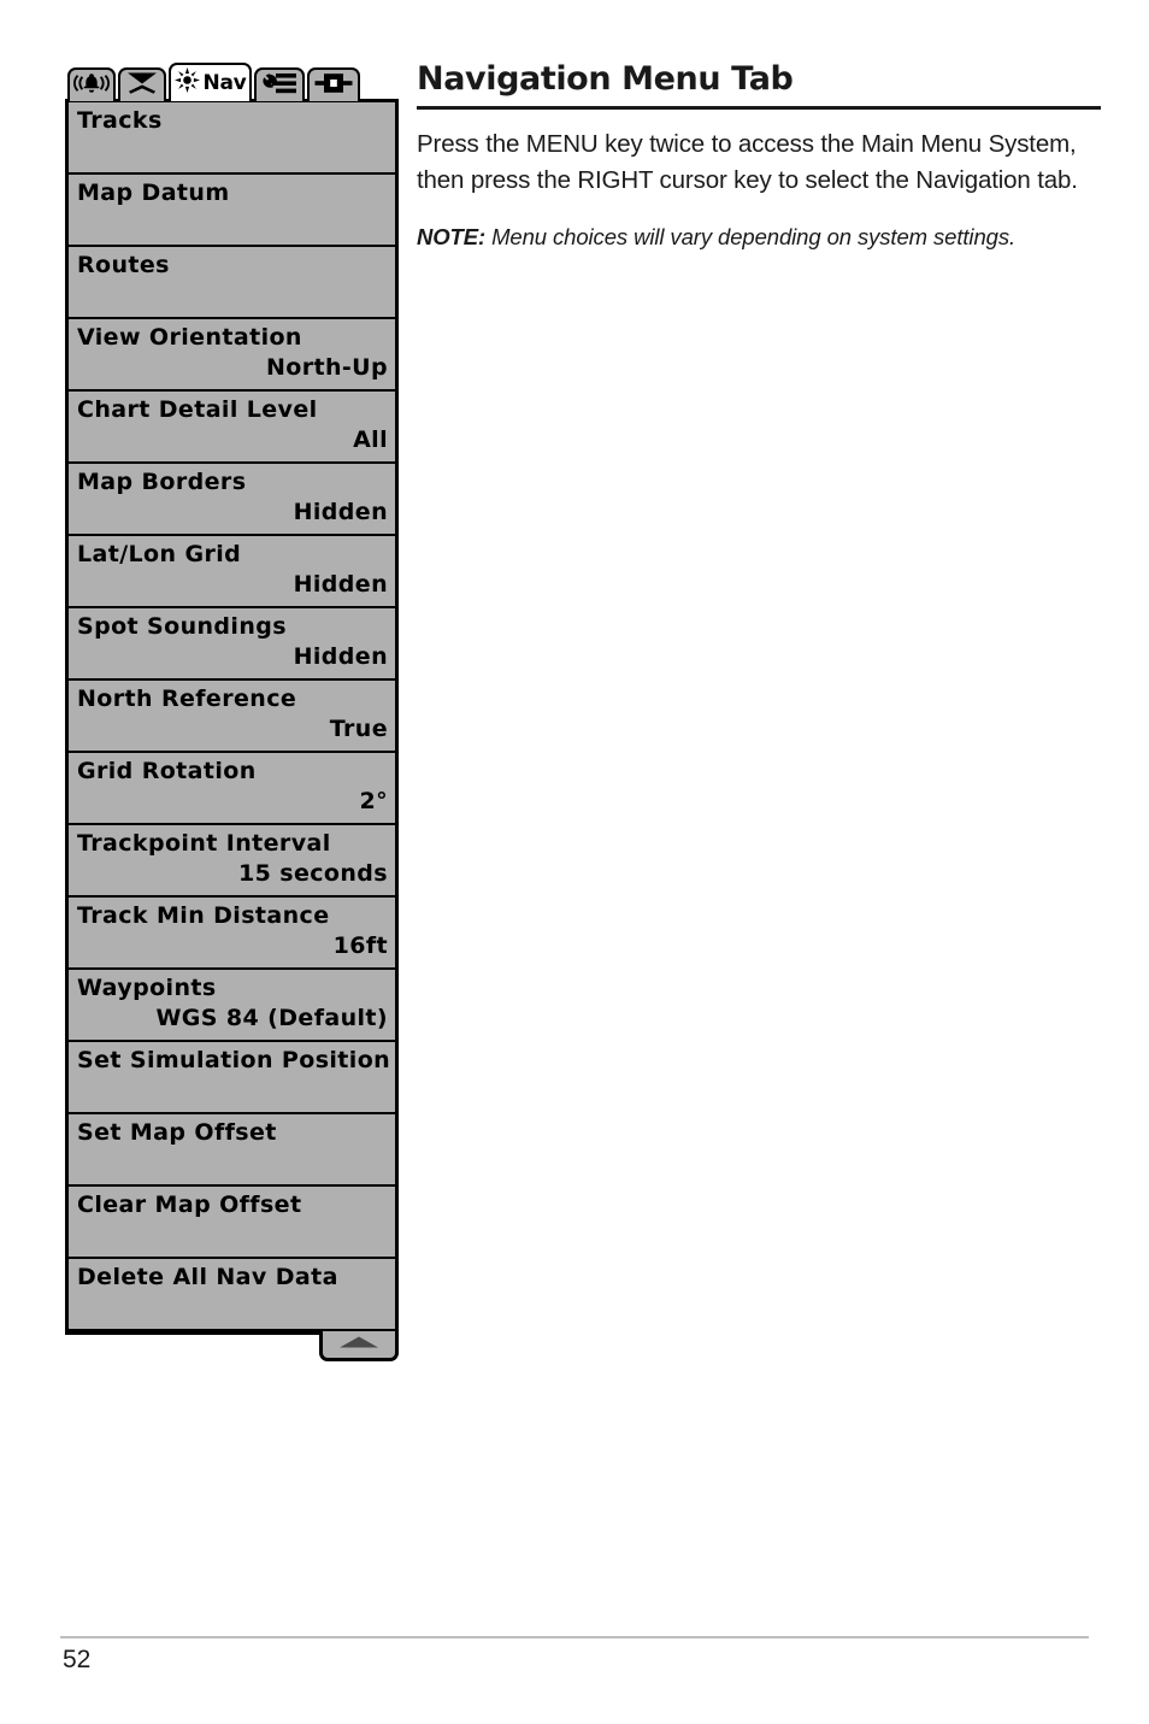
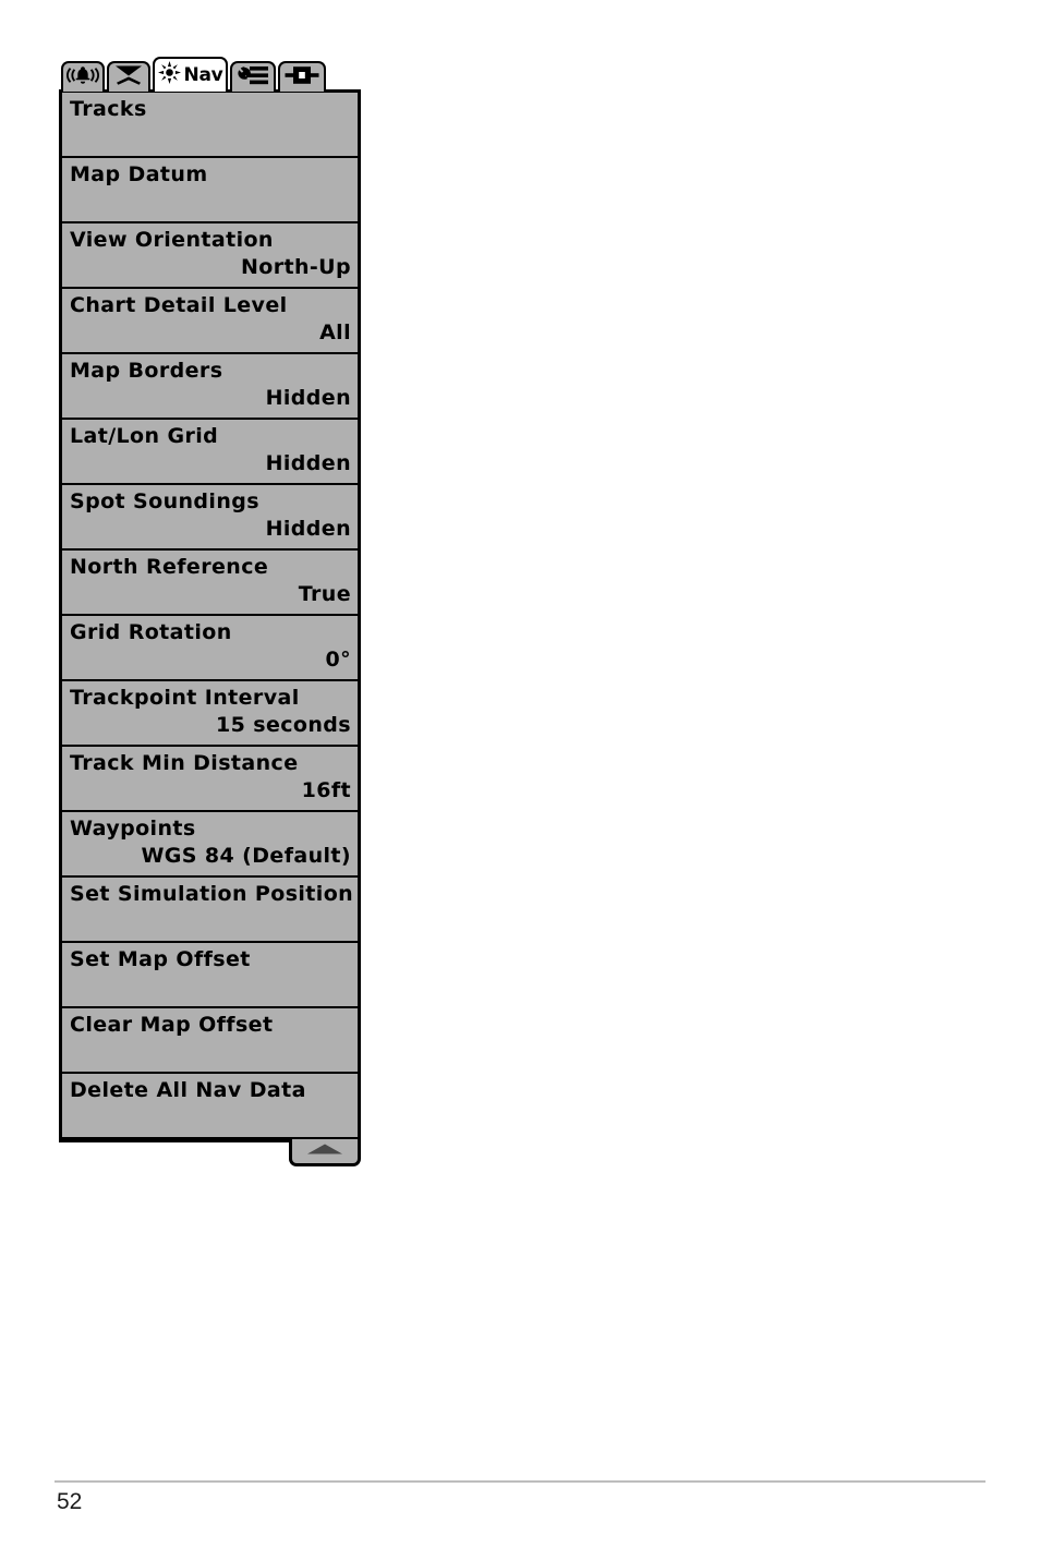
  Nav
  Tracks
  Map Datum
- Routes
  View Orientation
  North-Up
  Chart Detail Level
  All
  Map Borders
  Hidden
  Lat/Lon Grid
  Hidden
  Spot Soundings
  Hidden
  North Reference
  True
  Grid Rotation
- 2°
+ 0°
  Trackpoint Interval
  15 seconds
  Track Min Distance
  16ft
  Waypoints
  WGS 84 (Default)
  Set Simulation Position
  Set Map Offset
  Clear Map Offset
  Delete All Nav Data
- Navigation Menu Tab
- Press the MENU key twice to access the Main Menu System, then press the RIGHT cursor key to select the Navigation tab.
- NOTE: Menu choices will vary depending on system settings.
  52
